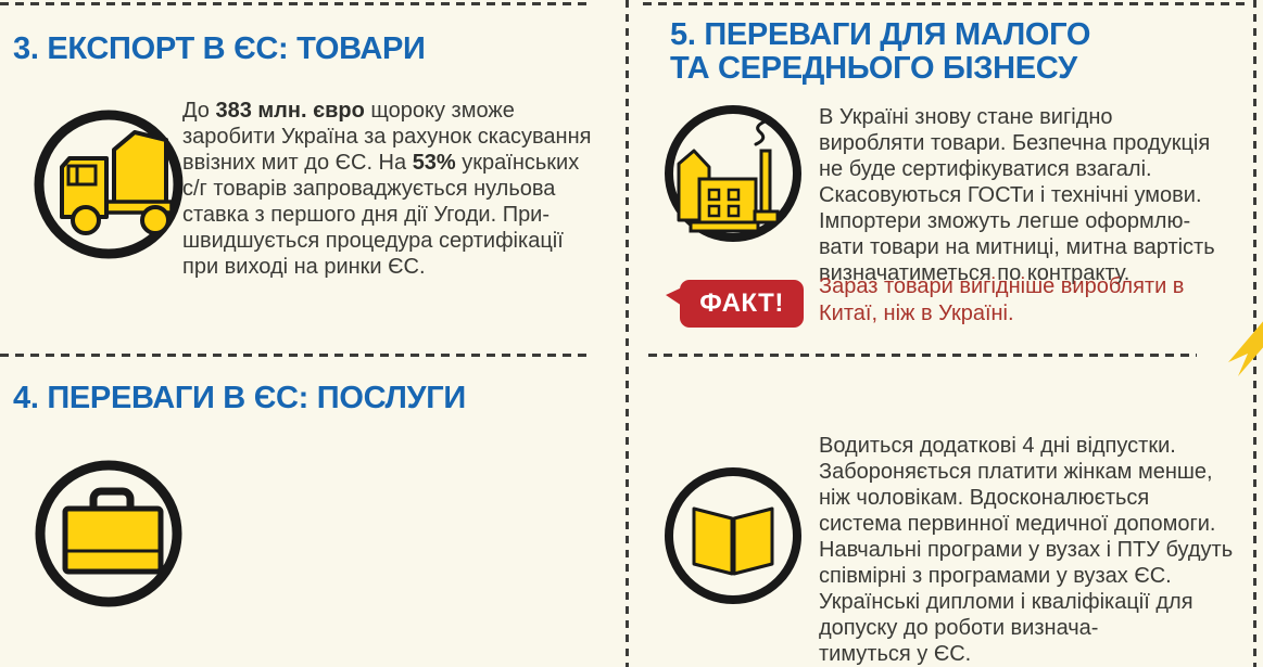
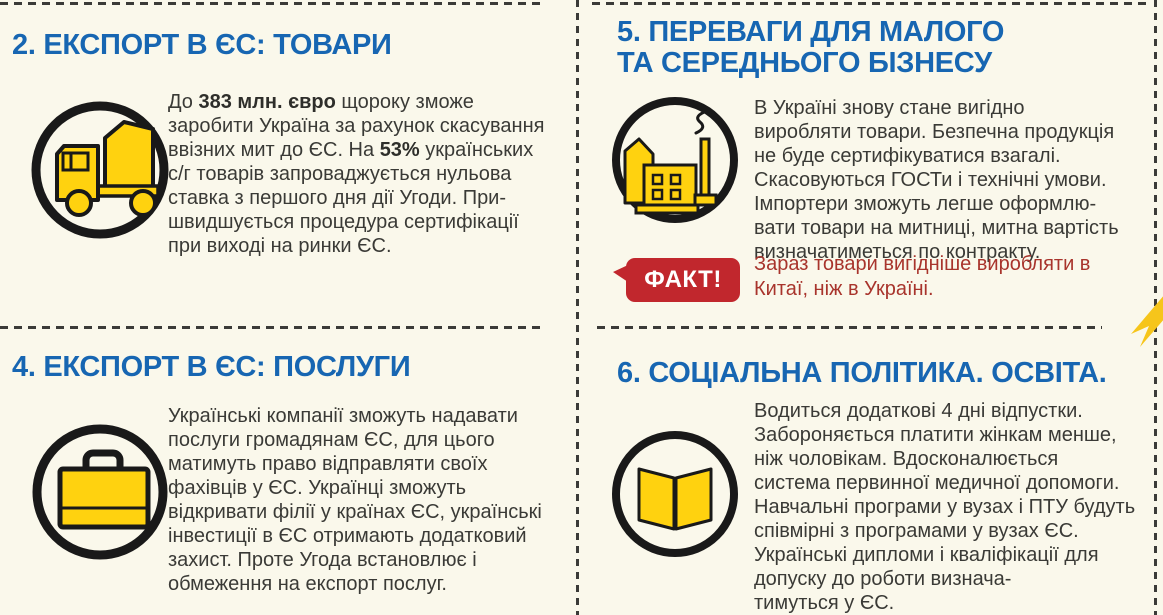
- 3. ЕКСПОРТ В ЄС: ТОВАРИ
+ 2. ЕКСПОРТ В ЄС: ТОВАРИ
  До 383 млн. євро щороку зможе
  заробити Україна за рахунок скасування
  ввізних мит до ЄС. На 53% українських
  с/г товарів запроваджується нульова
  ставка з першого дня дії Угоди. При-
  швидшується процедура сертифікації
  при виході на ринки ЄС.
  5. ПЕРЕВАГИ ДЛЯ МАЛОГО
  ТА СЕРЕДНЬОГО БІЗНЕСУ
  В Україні знову стане вигідно
  виробляти товари. Безпечна продукція
  не буде сертифікуватися взагалі.
  Скасовуються ГОСТи і технічні умови.
  Імпортери зможуть легше оформлю-
  вати товари на митниці, митна вартість
  визначатиметься по контракту.
  ФАКТ!
  Зараз товари вигідніше виробляти в
  Китаї, ніж в Україні.
- 4. ПЕРЕВАГИ В ЄС: ПОСЛУГИ
+ 4. ЕКСПОРТ В ЄС: ПОСЛУГИ
+ Українські компанії зможуть надавати
+ послуги громадянам ЄС, для цього
+ матимуть право відправляти своїх
+ фахівців у ЄС. Українці зможуть
+ відкривати філії у країнах ЄС, українські
+ інвестиції в ЄС отримають додатковий
+ захист. Проте Угода встановлює і
+ обмеження на експорт послуг.
+ 6. СОЦІАЛЬНА ПОЛІТИКА. ОСВІТА.
  Водиться додаткові 4 дні відпустки.
  Забороняється платити жінкам менше,
  ніж чоловікам. Вдосконалюється
  система первинної медичної допомоги.
  Навчальні програми у вузах і ПТУ будуть
  співмірні з програмами у вузах ЄС.
  Українські дипломи і кваліфікації для
  допуску до роботи визнача-
  тимуться у ЄС.
